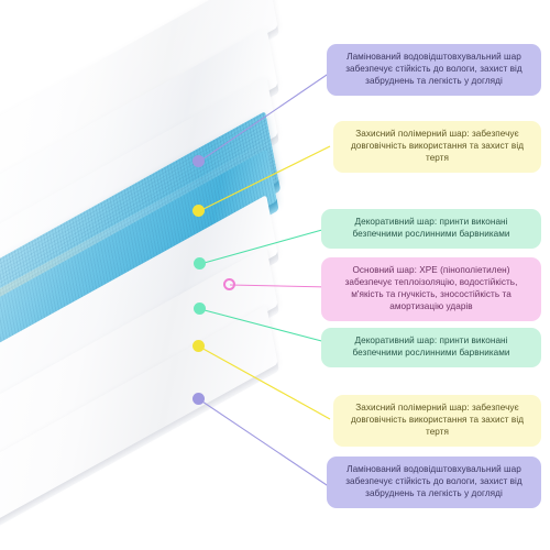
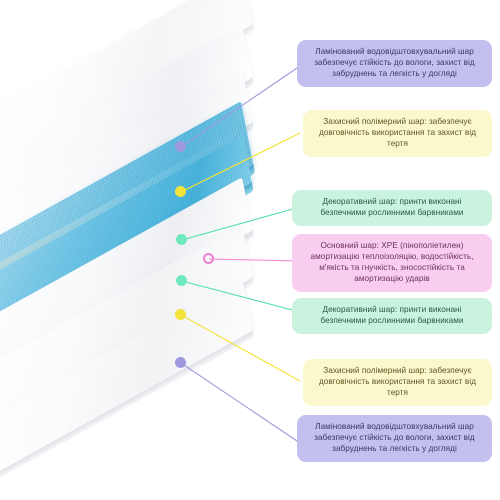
  Ламінований водовідштовхувальний шар забезпечує стійкість до вологи, захист від забруднень та легкість у догляді
  Захисний полімерний шар: забезпечує довговічність використання та захист від тертя
  Декоративний шар: принти виконані безпечними рослинними барвниками
- Основний шар: XPE (пінополіетилен) забезпечує теплоізоляцію, водостійкість, м'якість та гнучкість, зносостійкість та амортизацію ударів
+ Основний шар: XPE (пінополіетилен) амортизацію теплоізоляцію, водостійкість, м'якість та гнучкість, зносостійкість та амортизацію ударів
  Декоративний шар: принти виконані безпечними рослинними барвниками
  Захисний полімерний шар: забезпечує довговічність використання та захист від тертя
  Ламінований водовідштовхувальний шар забезпечує стійкість до вологи, захист від забруднень та легкість у догляді
